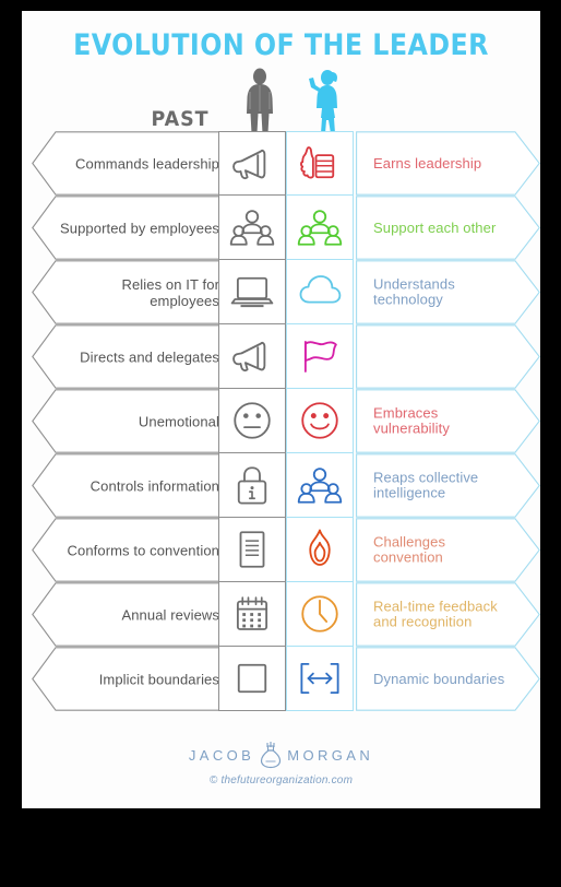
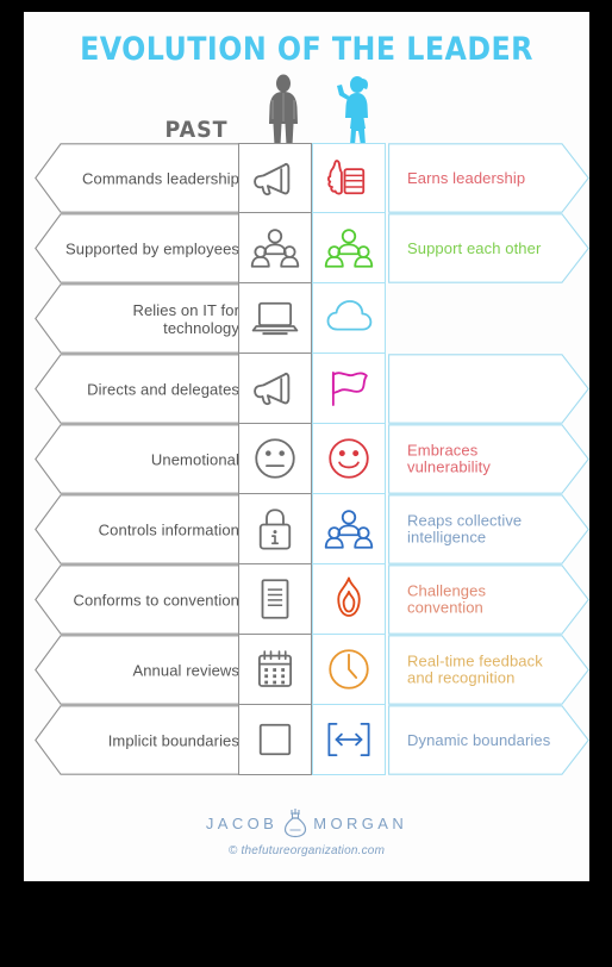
  EVOLUTION OF THE LEADER
  PAST
  Commands leadership
  Earns leadership
  Supported by employees
  Support each other
- Relies on IT for employees
+ Relies on IT for technology
- Understands technology
  Directs and delegates
  Unemotiona
  Embraces vulnerability
  Controls information
  Reaps collective intelligence
  Conforms to convention
  Challenges convention
  Annual reviews
  Real-time feedback and recognition
  Implicit boundaries
  Dynamic boundaries
  JACOB
  MORGAN
  ©
  thefutureorganization.com
